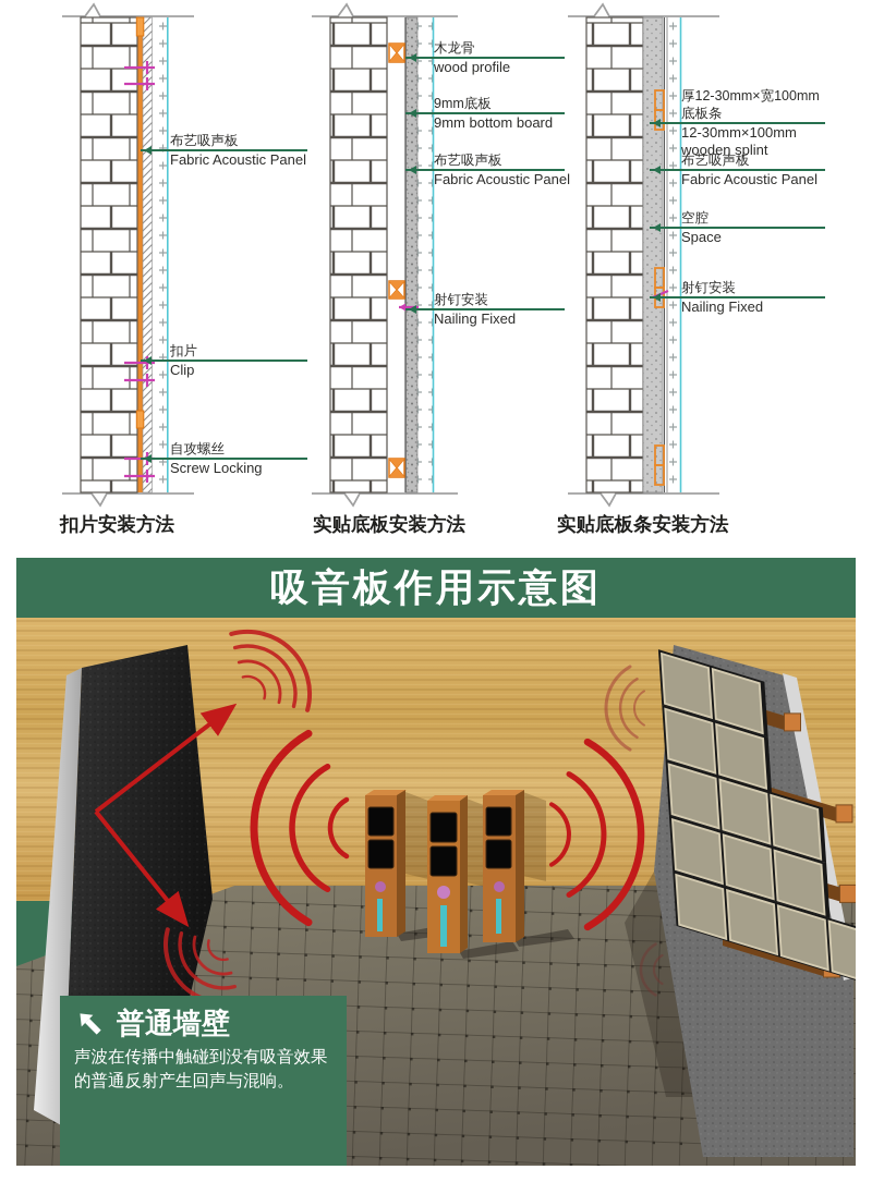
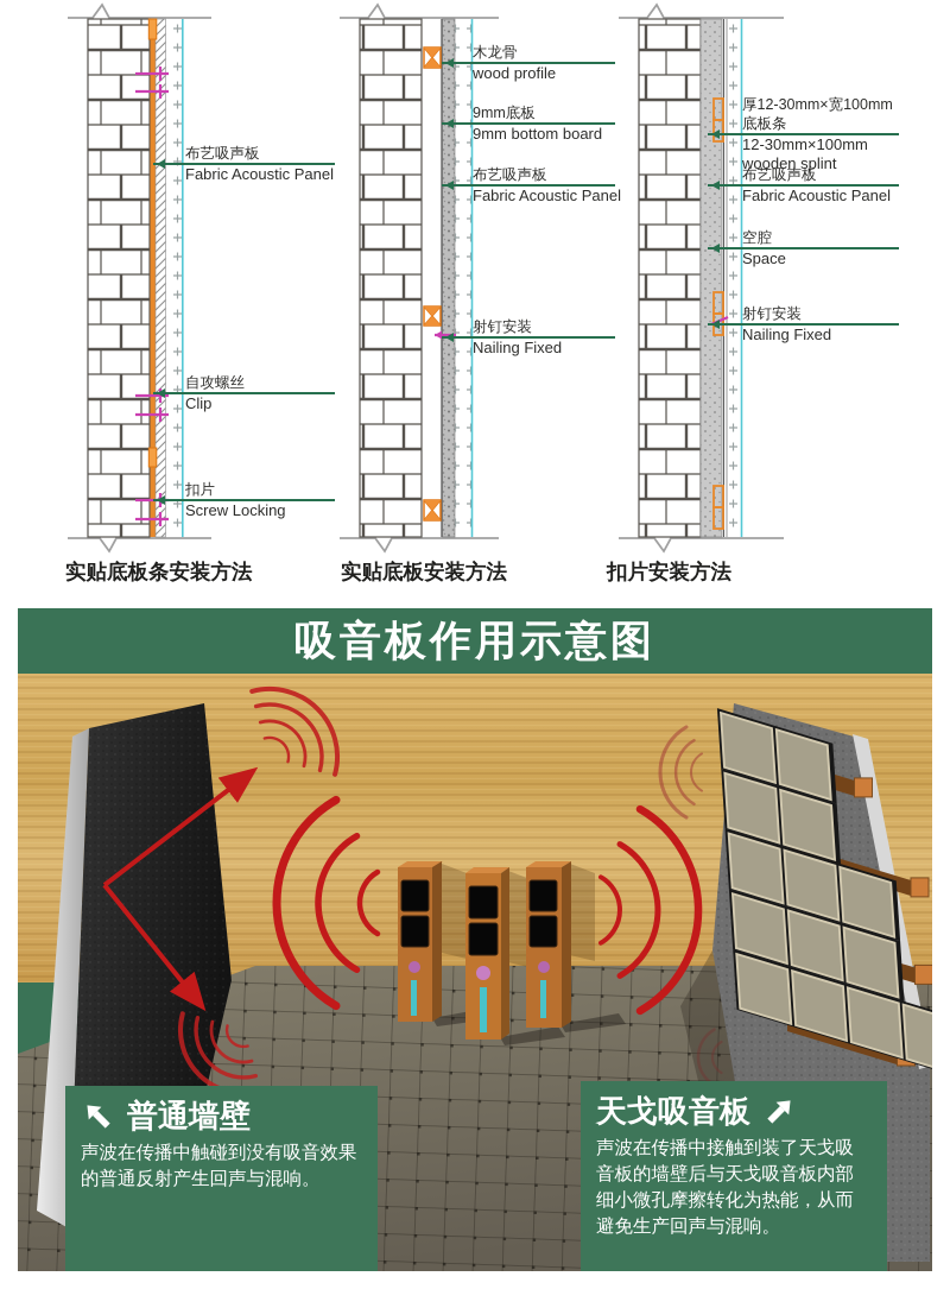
  布艺吸声板
  Fabric Acoustic Panel
- 扣片
+ 自攻螺丝
  Clip
- 自攻螺丝
+ 扣片
  Screw Locking
  木龙骨
  wood profile
  9mm底板
  9mm bottom board
  布艺吸声板
  Fabric Acoustic Panel
  射钉安装
  Nailing Fixed
  厚12-30mm×宽100mm
  底板条
  12-30mm×100mm
  wooden splint
  布艺吸声板
  Fabric Acoustic Panel
  空腔
  Space
  射钉安装
  Nailing Fixed
- 扣片安装方法
+ 实贴底板条安装方法
  实贴底板安装方法
- 实贴底板条安装方法
+ 扣片安装方法
  吸音板作用示意图
  普通墙壁
  声波在传播中触碰到没有吸音效果的普通反射产生回声与混响。
+ 天戈吸音板
+ 声波在传播中接触到装了天戈吸音板的墙壁后与天戈吸音板内部细小微孔摩擦转化为热能，从而避免生产回声与混响。
